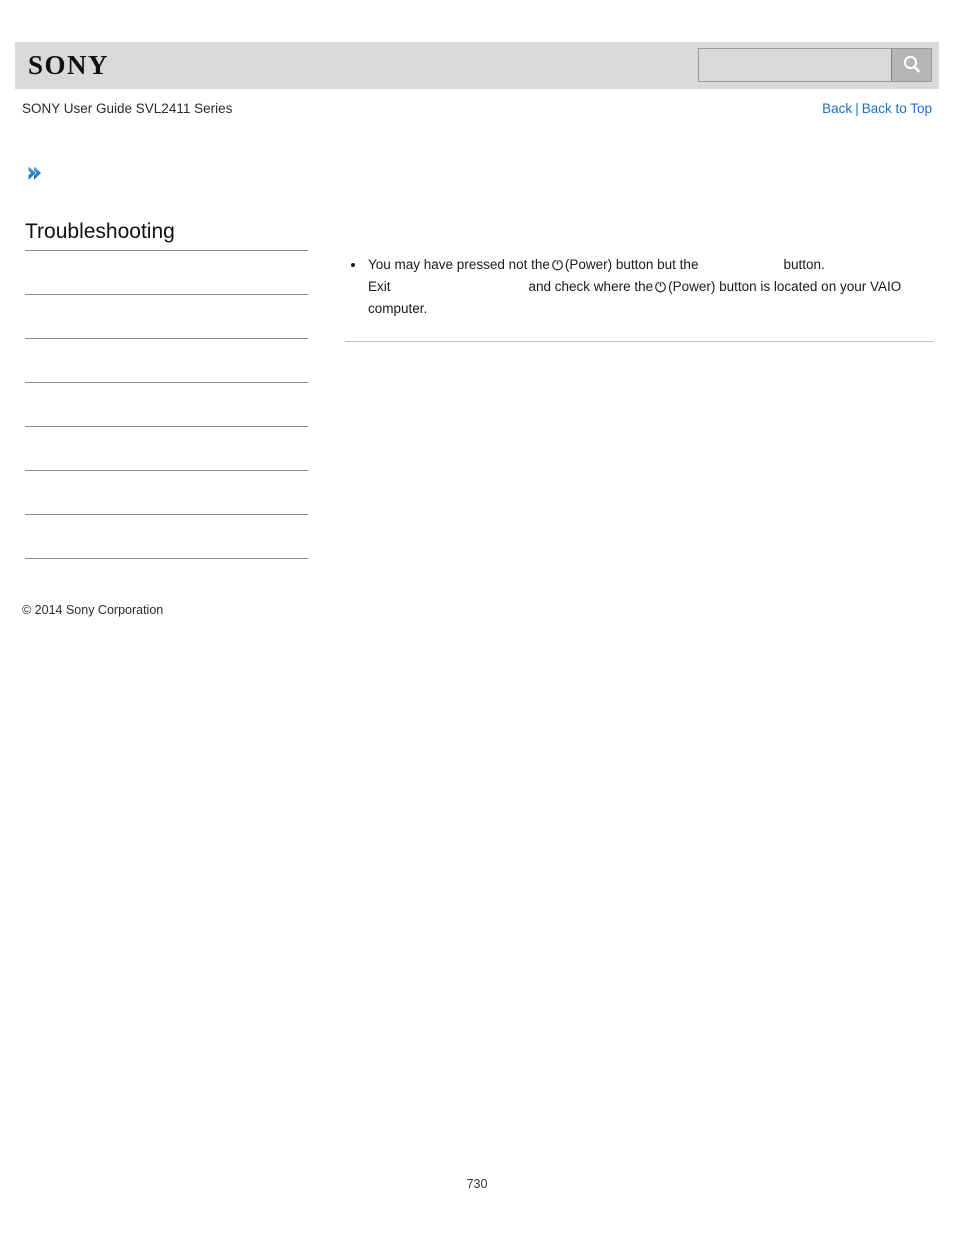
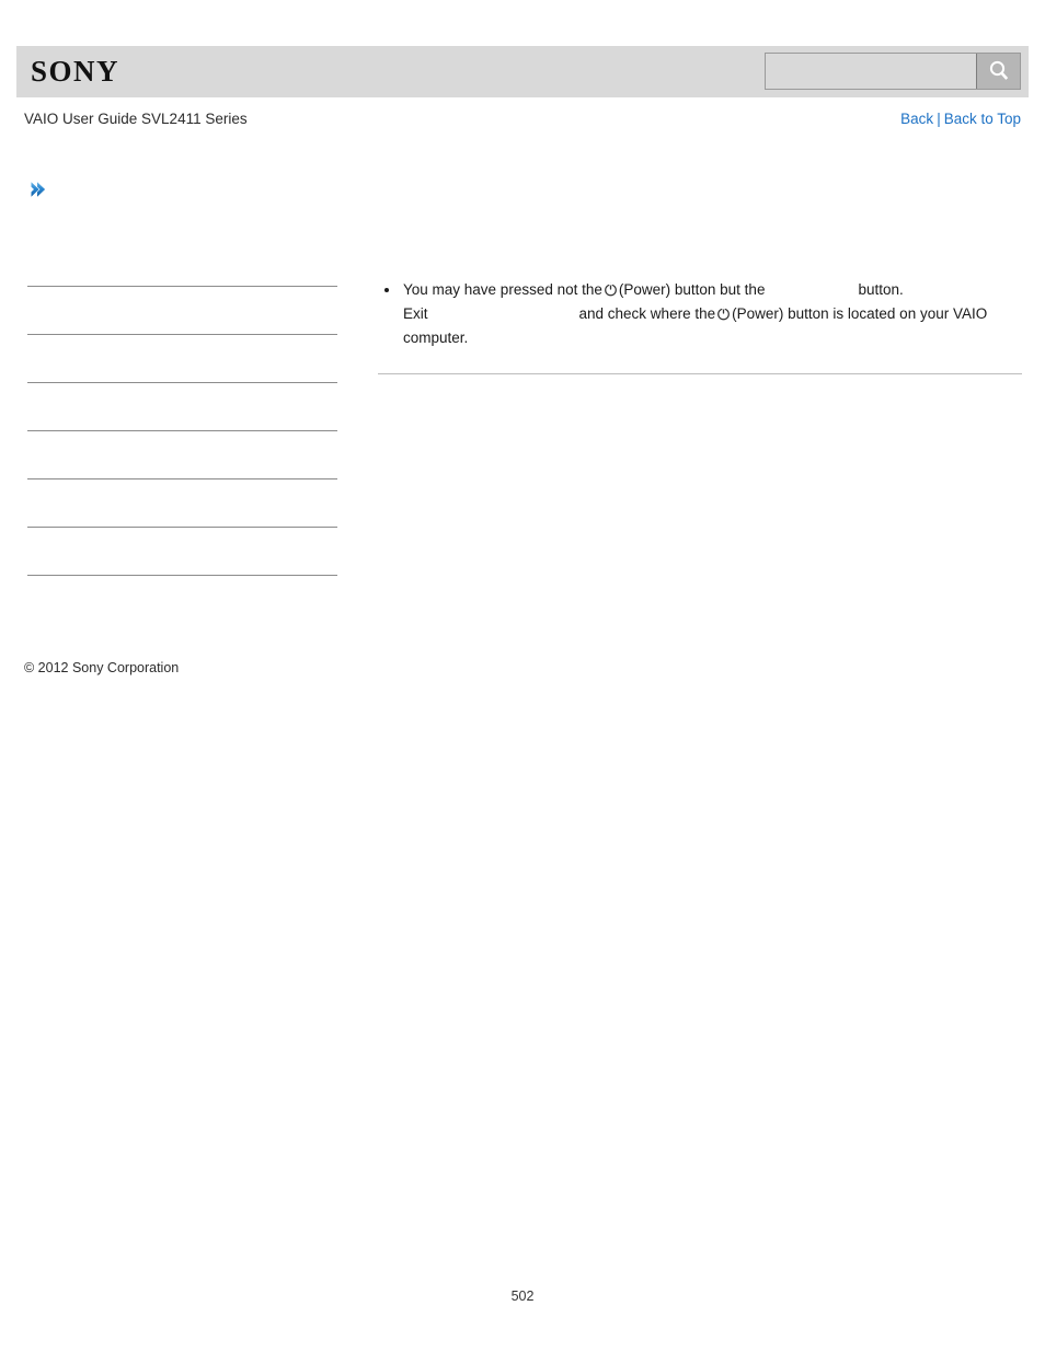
  SONY
- SONY User Guide SVL2411 Series
+ VAIO User Guide SVL2411 Series
  Back | Back to Top
- Troubleshooting
- © 2014 Sony Corporation
+ © 2012 Sony Corporation
  You may have pressed not the (Power) button but the button.
  Exit and check where the (Power) button is located on your VAIO computer.
- 730
+ 502
